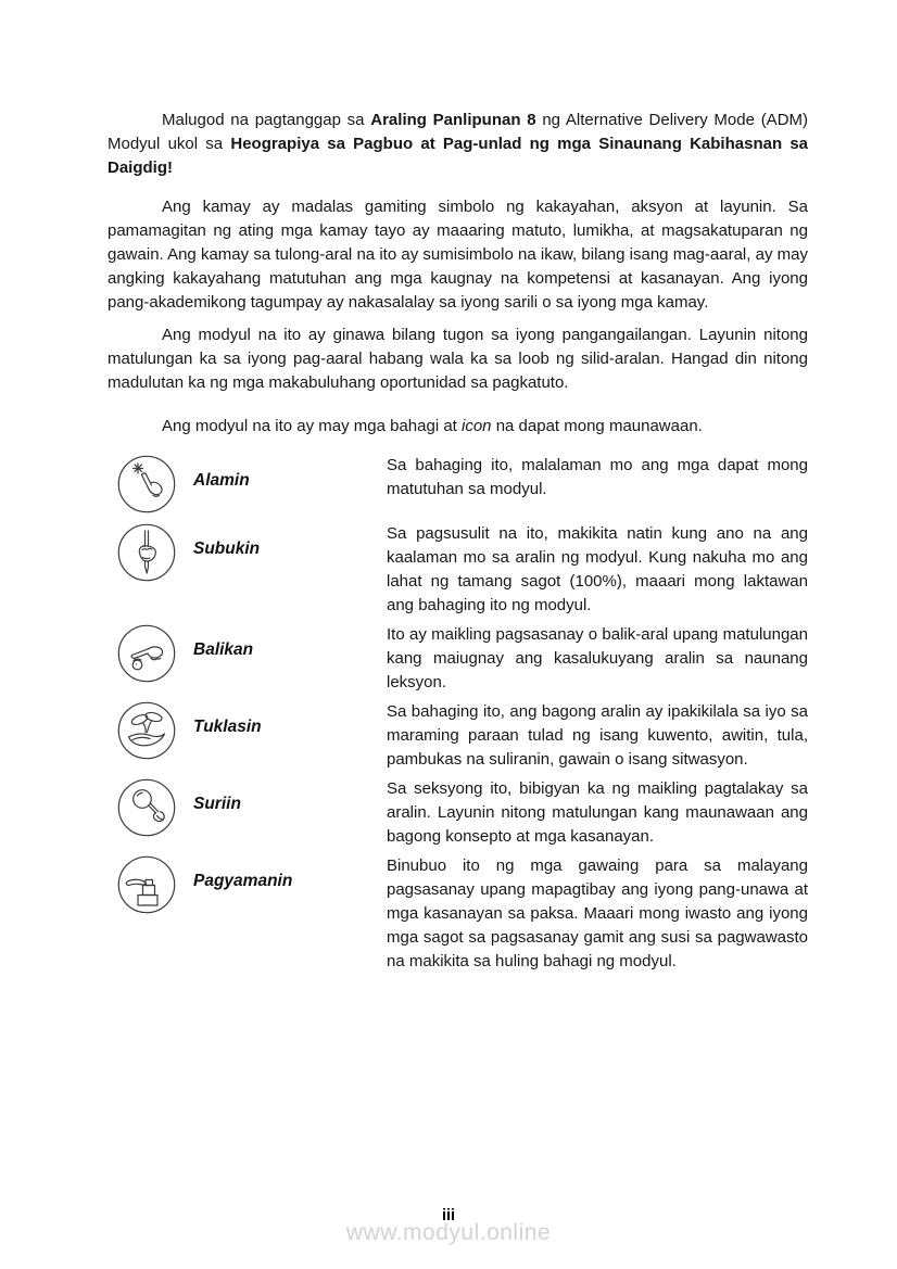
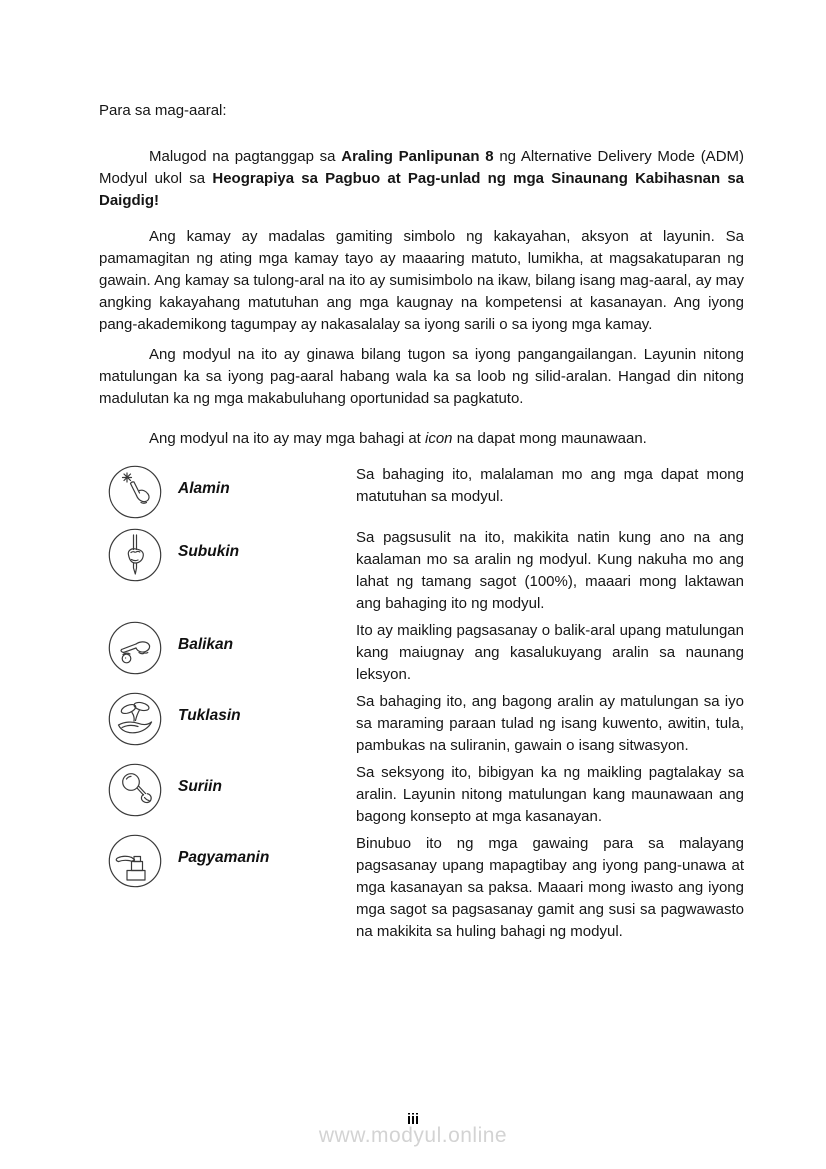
+ Para sa mag-aaral:
  Malugod na pagtanggap sa Araling Panlipunan 8 ng Alternative Delivery Mode (ADM) Modyul ukol sa Heograpiya sa Pagbuo at Pag-unlad ng mga Sinaunang Kabihasnan sa Daigdig!
  Ang kamay ay madalas gamiting simbolo ng kakayahan, aksyon at layunin. Sa pamamagitan ng ating mga kamay tayo ay maaaring matuto, lumikha, at magsakatuparan ng gawain. Ang kamay sa tulong-aral na ito ay sumisimbolo na ikaw, bilang isang mag-aaral, ay may angking kakayahang matutuhan ang mga kaugnay na kompetensi at kasanayan. Ang iyong pang-akademikong tagumpay ay nakasalalay sa iyong sarili o sa iyong mga kamay.
  Ang modyul na ito ay ginawa bilang tugon sa iyong pangangailangan. Layunin nitong matulungan ka sa iyong pag-aaral habang wala ka sa loob ng silid-aralan. Hangad din nitong madulutan ka ng mga makabuluhang oportunidad sa pagkatuto.
  Ang modyul na ito ay may mga bahagi at icon na dapat mong maunawaan.
  Alamin
  Sa bahaging ito, malalaman mo ang mga dapat mong matutuhan sa modyul.
  Subukin
  Sa pagsusulit na ito, makikita natin kung ano na ang kaalaman mo sa aralin ng modyul. Kung nakuha mo ang lahat ng tamang sagot (100%), maaari mong laktawan ang bahaging ito ng modyul.
  Balikan
  Ito ay maikling pagsasanay o balik-aral upang matulungan kang maiugnay ang kasalukuyang aralin sa naunang leksyon.
  Tuklasin
- Sa bahaging ito, ang bagong aralin ay ipakikilala sa iyo sa maraming paraan tulad ng isang kuwento, awitin, tula, pambukas na suliranin, gawain o isang sitwasyon.
+ Sa bahaging ito, ang bagong aralin ay matulungan sa iyo sa maraming paraan tulad ng isang kuwento, awitin, tula, pambukas na suliranin, gawain o isang sitwasyon.
  Suriin
  Sa seksyong ito, bibigyan ka ng maikling pagtalakay sa aralin. Layunin nitong matulungan kang maunawaan ang bagong konsepto at mga kasanayan.
  Pagyamanin
  Binubuo ito ng mga gawaing para sa malayang pagsasanay upang mapagtibay ang iyong pang-unawa at mga kasanayan sa paksa. Maaari mong iwasto ang iyong mga sagot sa pagsasanay gamit ang susi sa pagwawasto na makikita sa huling bahagi ng modyul.
  iii
  www.modyul.online
